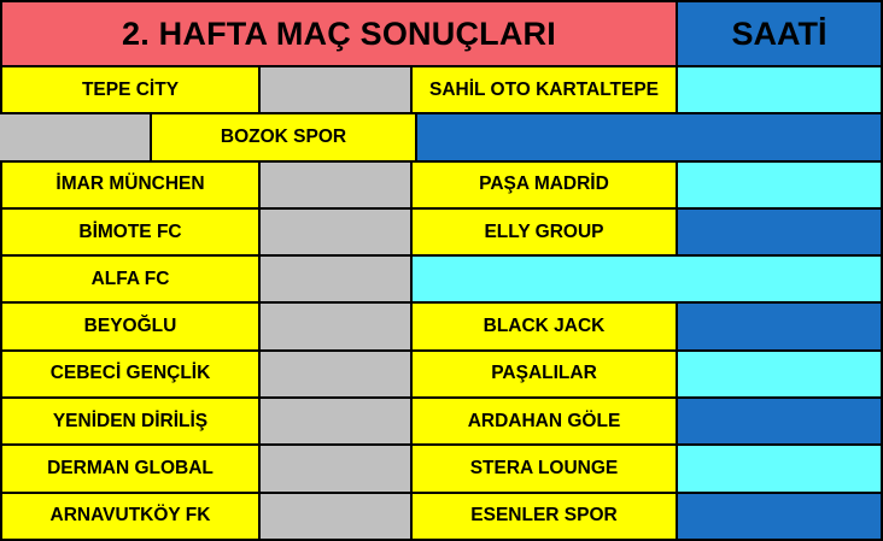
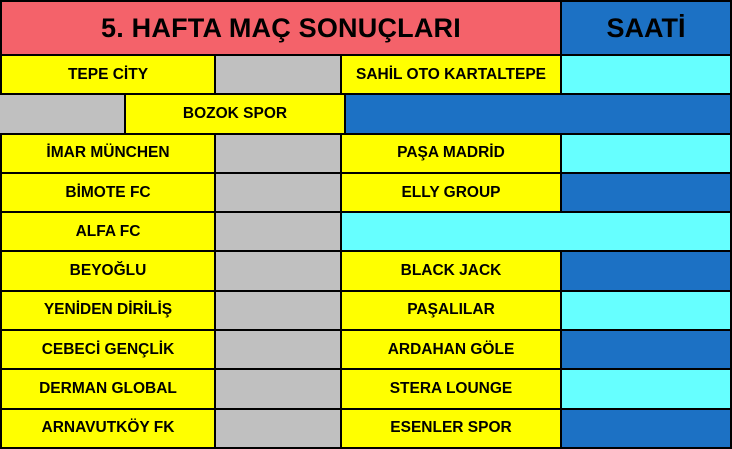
- 2. HAFTA MAÇ SONUÇLARI
+ 5. HAFTA MAÇ SONUÇLARI
  SAATİ
  TEPE CİTY
  SAHİL OTO KARTALTEPE
  BOZOK SPOR
  İMAR MÜNCHEN
  PAŞA MADRİD
  BİMOTE FC
  ELLY GROUP
  ALFA FC
  BEYOĞLU
  BLACK JACK
- CEBECİ GENÇLİK
+ YENİDEN DİRİLİŞ
  PAŞALILAR
- YENİDEN DİRİLİŞ
+ CEBECİ GENÇLİK
  ARDAHAN GÖLE
  DERMAN GLOBAL
  STERA LOUNGE
  ARNAVUTKÖY FK
  ESENLER SPOR
